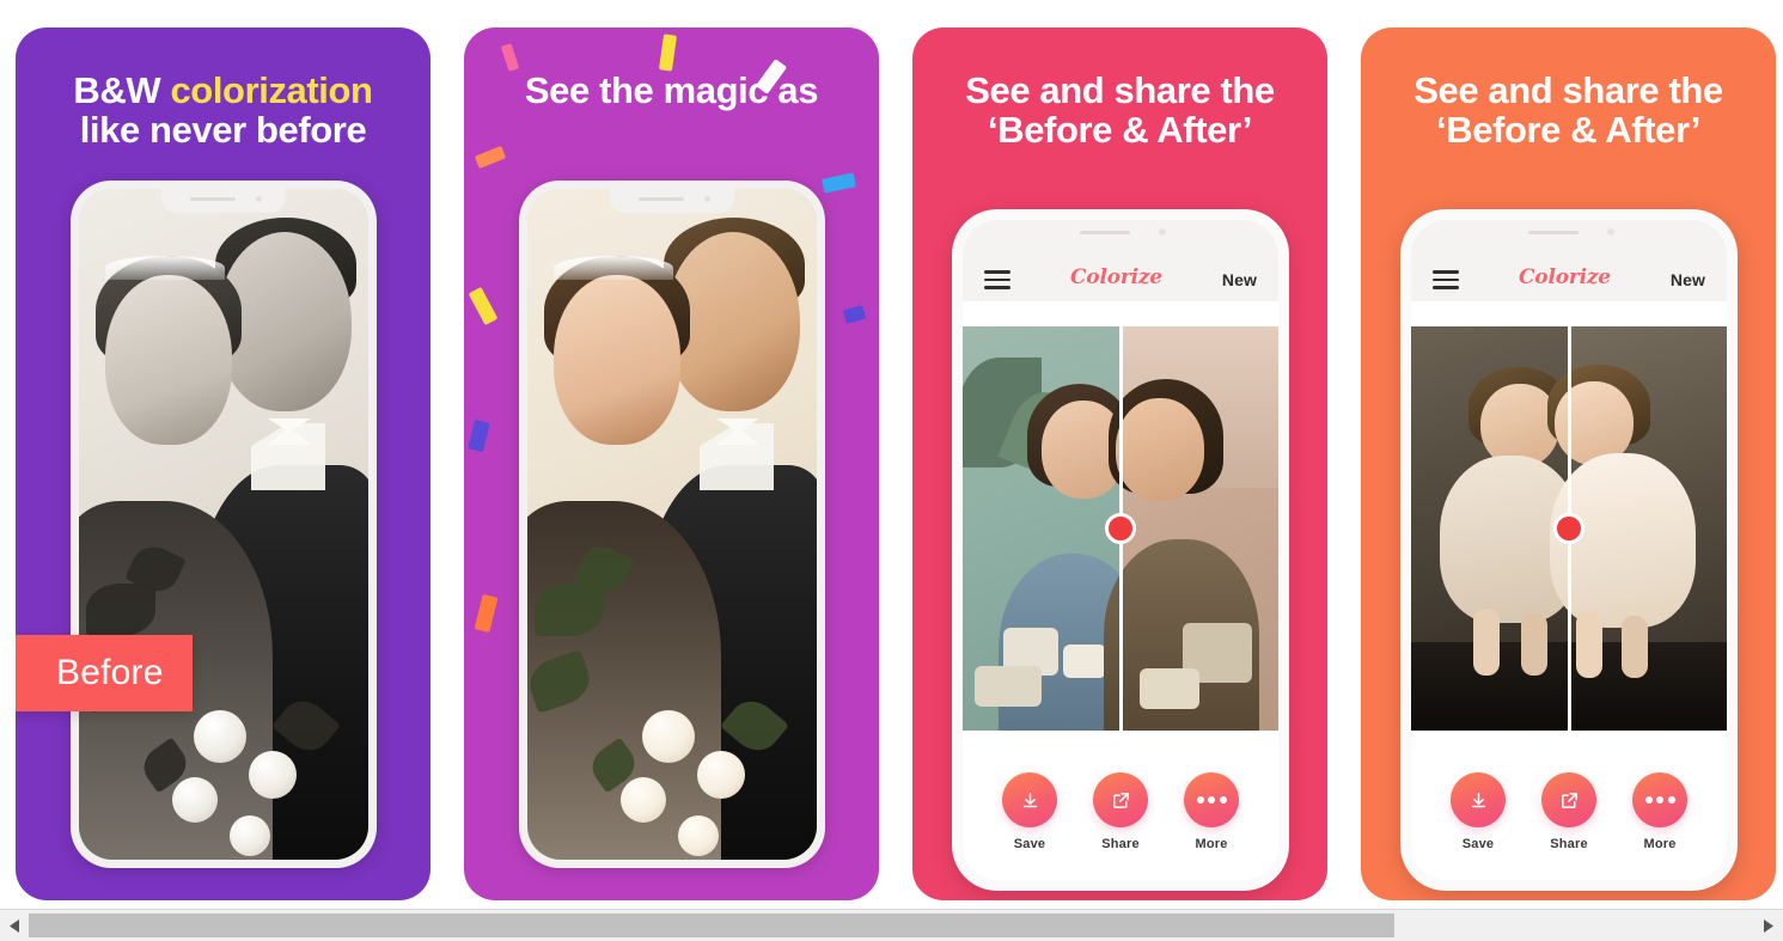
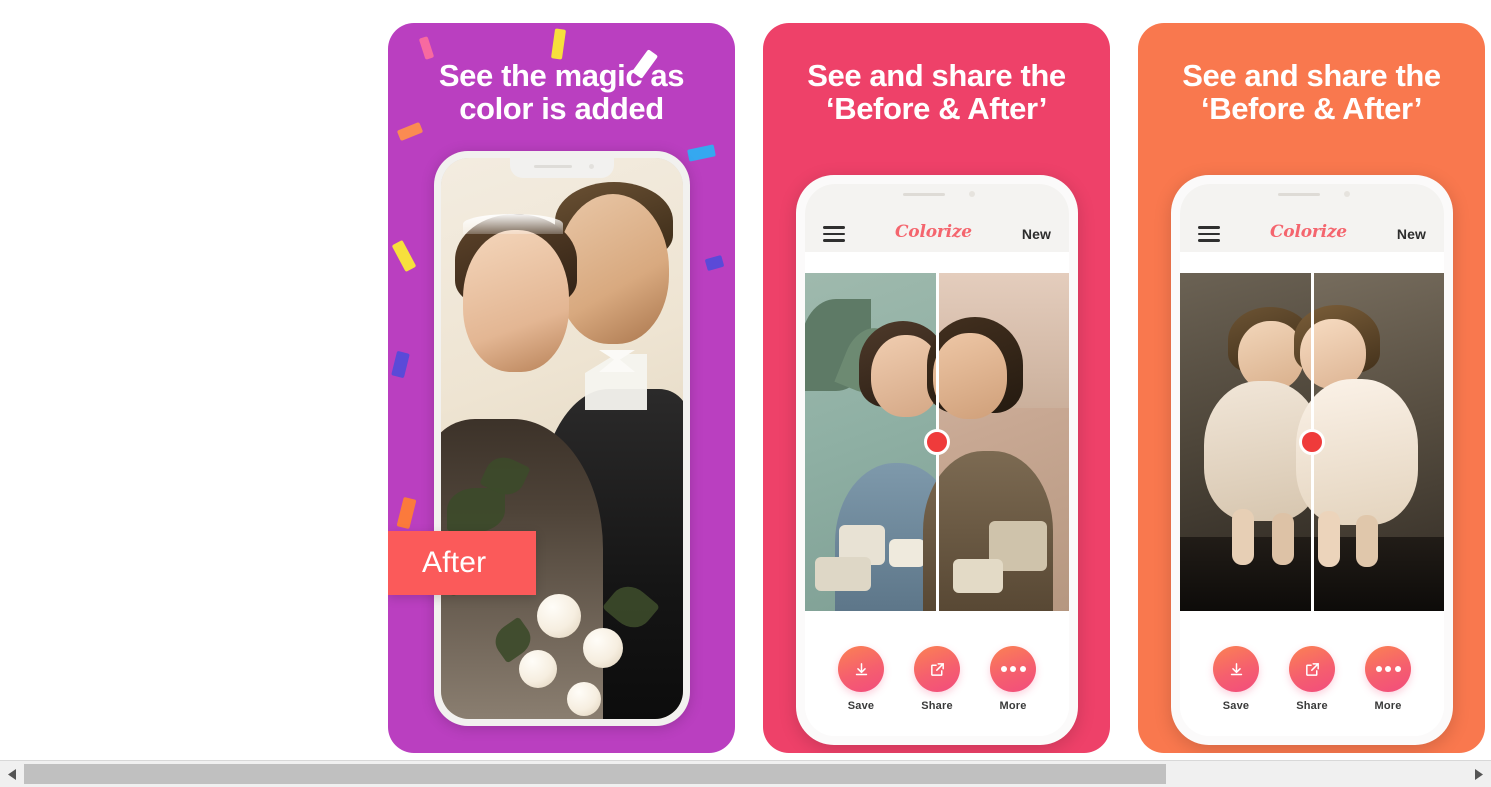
- B&W colorization
- like never before
- Before
  See the magic as
+ color is added
+ After
  See and share the
  ‘Before & After’
  Colorize
  New
  Save
  Share
  More
  See and share the
  ‘Before & After’
  Colorize
  New
  Save
  Share
  More
